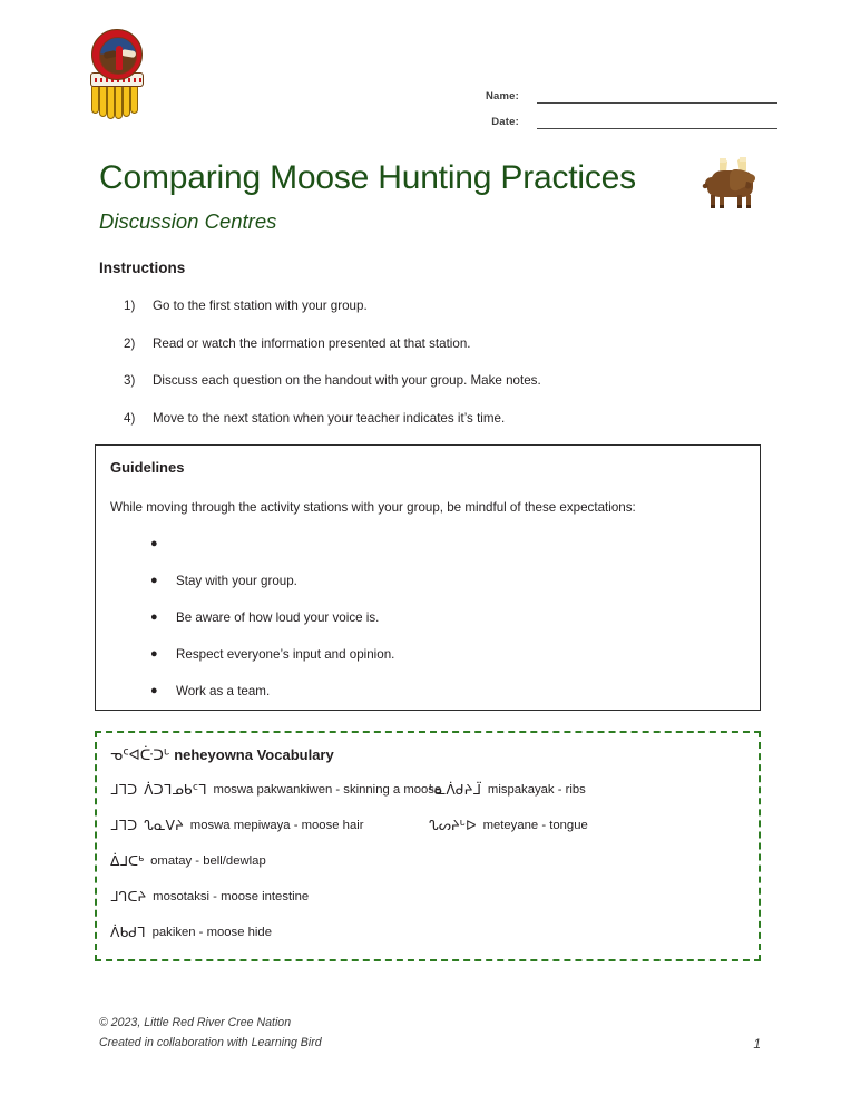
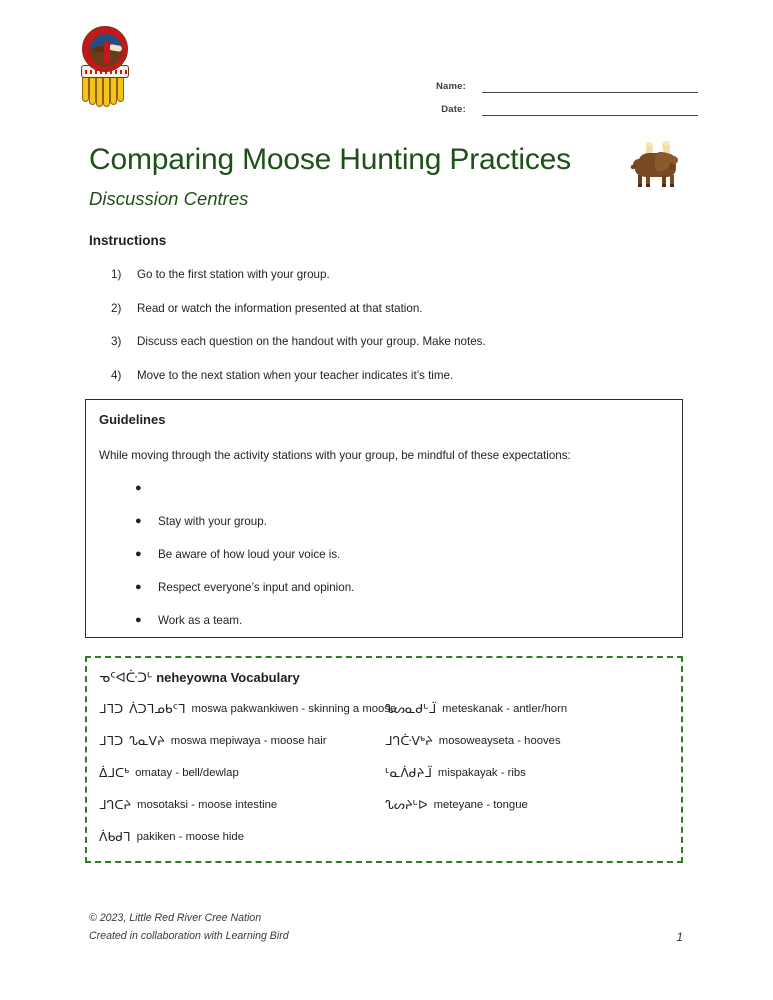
  Name:
  Date:
  Comparing Moose Hunting Practices
  Discussion Centres
  Instructions
  1)
  Go to the first station with your group.
  2)
  Read or watch the information presented at that station.
  3)
  Discuss each question on the handout with your group. Make notes.
  4)
  Move to the next station when your teacher indicates it’s time.
  Guidelines
  While moving through the activity stations with your group, be mindful of these expectations:
  ●
  ●
  Stay with your group.
  ●
  Be aware of how loud your voice is.
  ●
  Respect everyone’s input and opinion.
  ●
  Work as a team.
  ᓀᑦᐊᑤᑐᒡ neheyowna Vocabulary
  ᒧᒣᑐ
  ᐲᑐᒣᓄᑲᑦᒣ
  moswa pakwankiwen - skinning a moose
  ᒧᒣᑐ
  ᔐᓇᐯᔨ
  moswa mepiwaya - moose hair
  ᐄᒧᑕᒃ
  omatay - bell/dewlap
  ᒧᒉᑕᔨ
  mosotaksi - moose intestine
  ᐲᑲᑯᒣ
  pakiken - moose hide
+ ᔐᔕᓇᑯᒡᒩ
+ meteskanak - antler/horn
+ ᒧᒉᑤᐯᒃᔨ
+ mosoweayseta - hooves
  ᒻᓇᐲᑯᔨᒩ
  mispakayak - ribs
  ᔐᔕᔨᒡᐅ
  meteyane - tongue
  © 2023, Little Red River Cree Nation
  Created in collaboration with Learning Bird
  1
